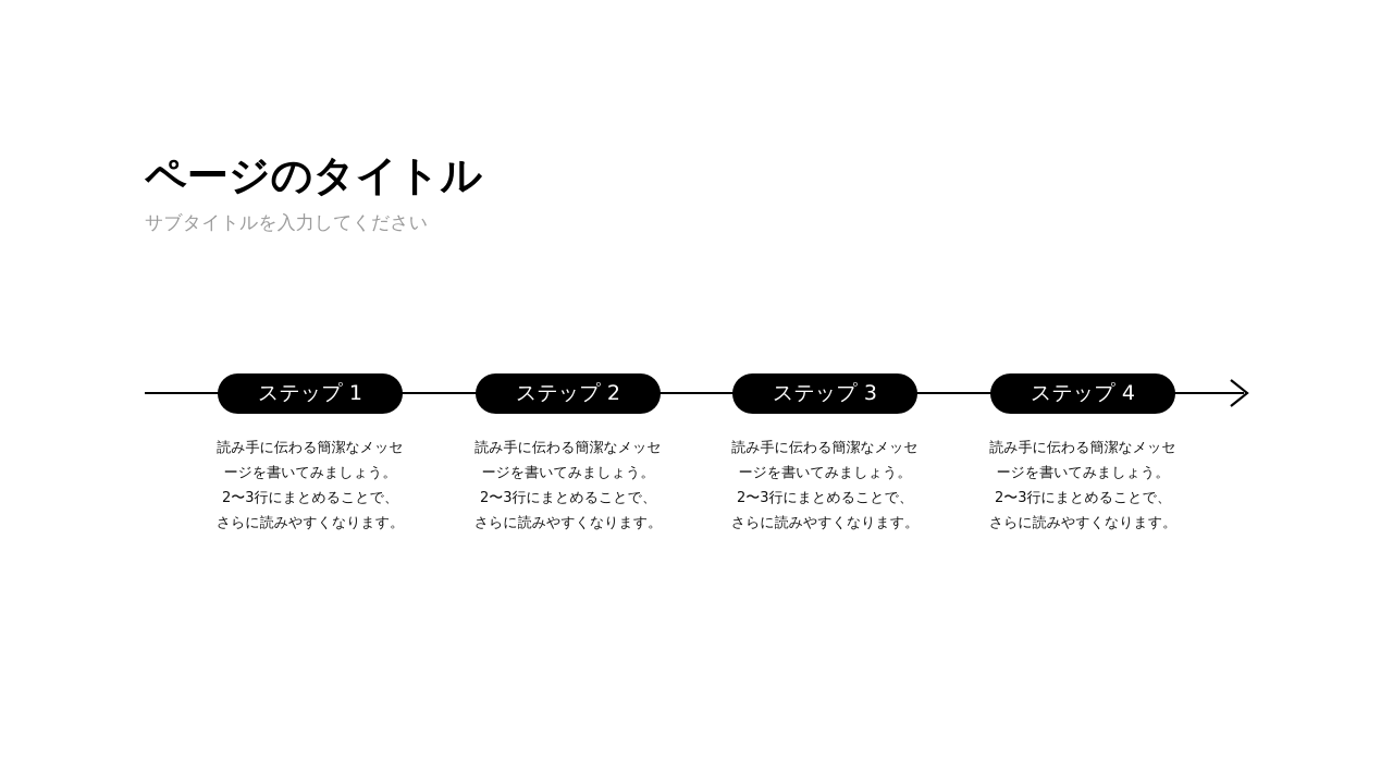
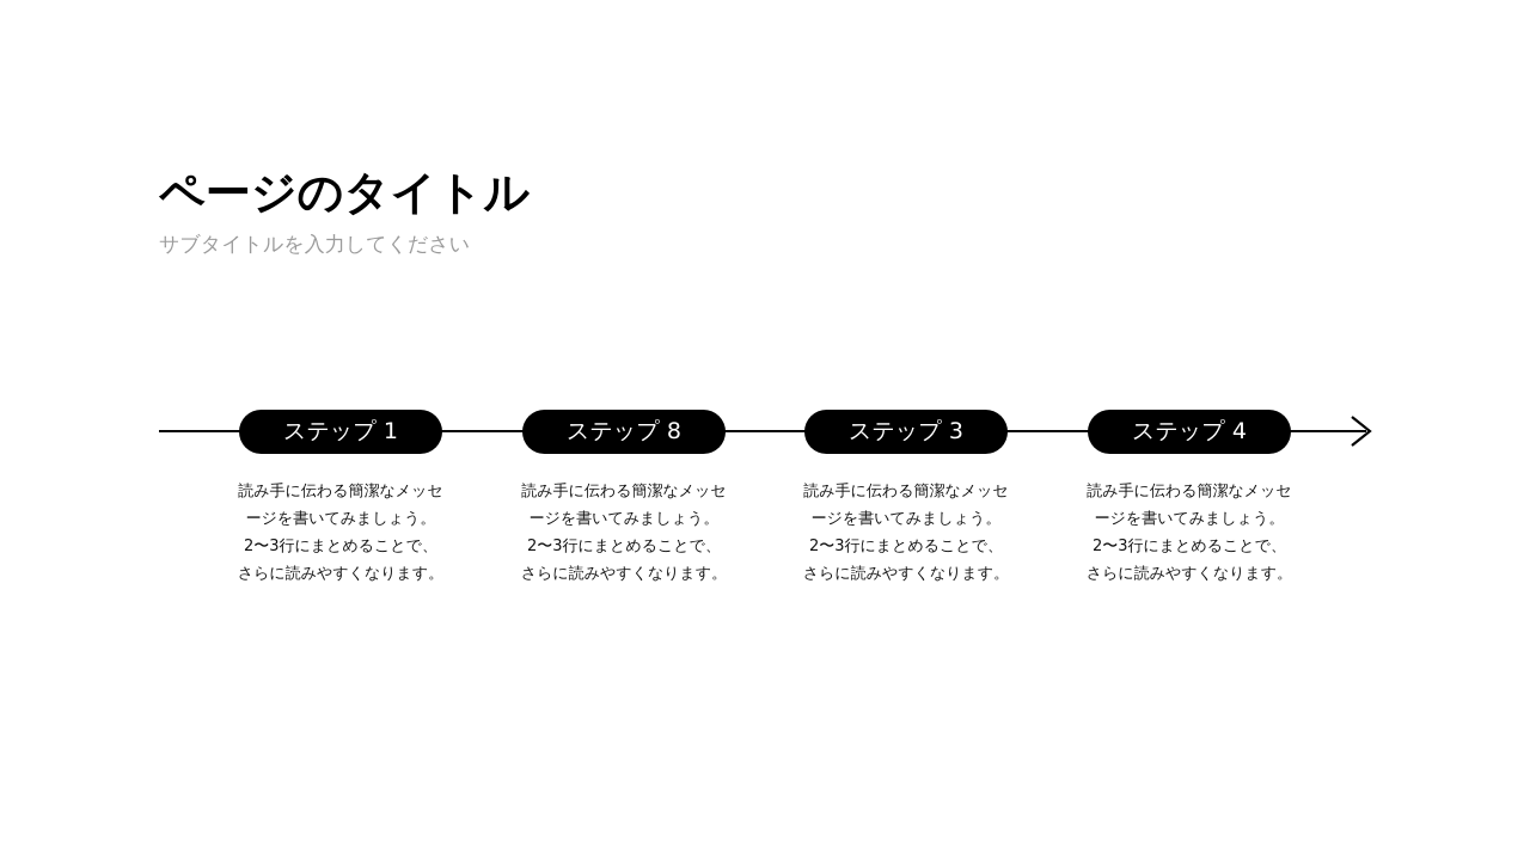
  ページのタイトル
  サブタイトルを入力してください
  ステップ 1
- ステップ 2
+ ステップ 8
  ステップ 3
  ステップ 4
  読み手に伝わる簡潔なメッセ
  ージを書いてみましょう。
  2〜3行にまとめることで、
  さらに読みやすくなります。
  読み手に伝わる簡潔なメッセ
  ージを書いてみましょう。
  2〜3行にまとめることで、
  さらに読みやすくなります。
  読み手に伝わる簡潔なメッセ
  ージを書いてみましょう。
  2〜3行にまとめることで、
  さらに読みやすくなります。
  読み手に伝わる簡潔なメッセ
  ージを書いてみましょう。
  2〜3行にまとめることで、
  さらに読みやすくなります。
